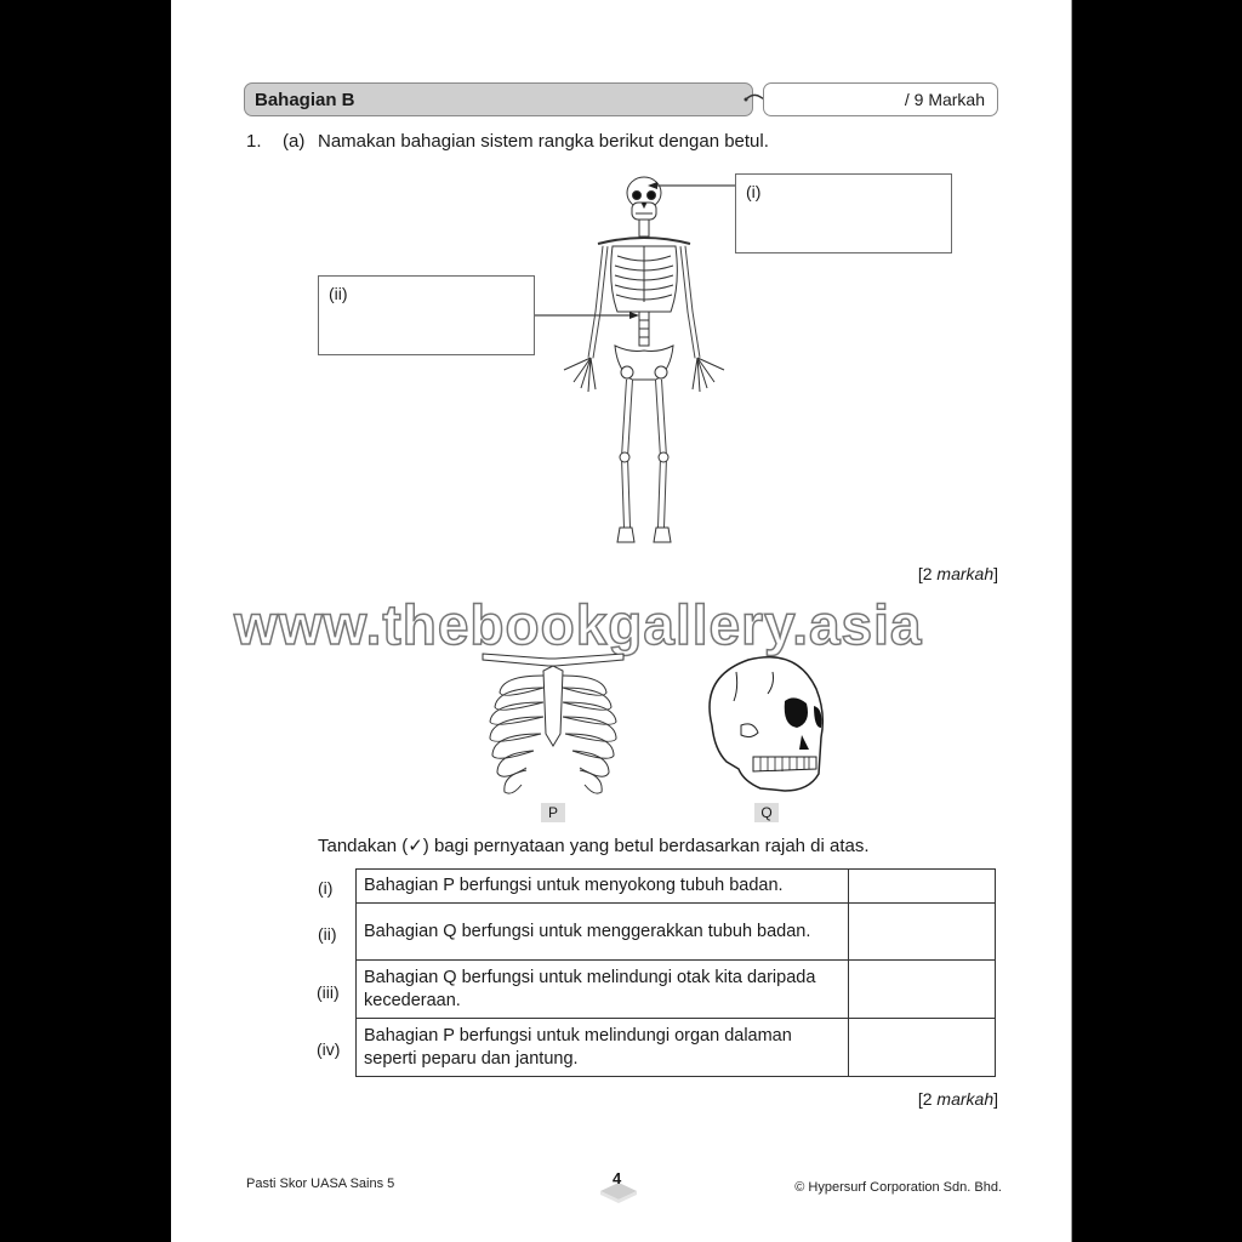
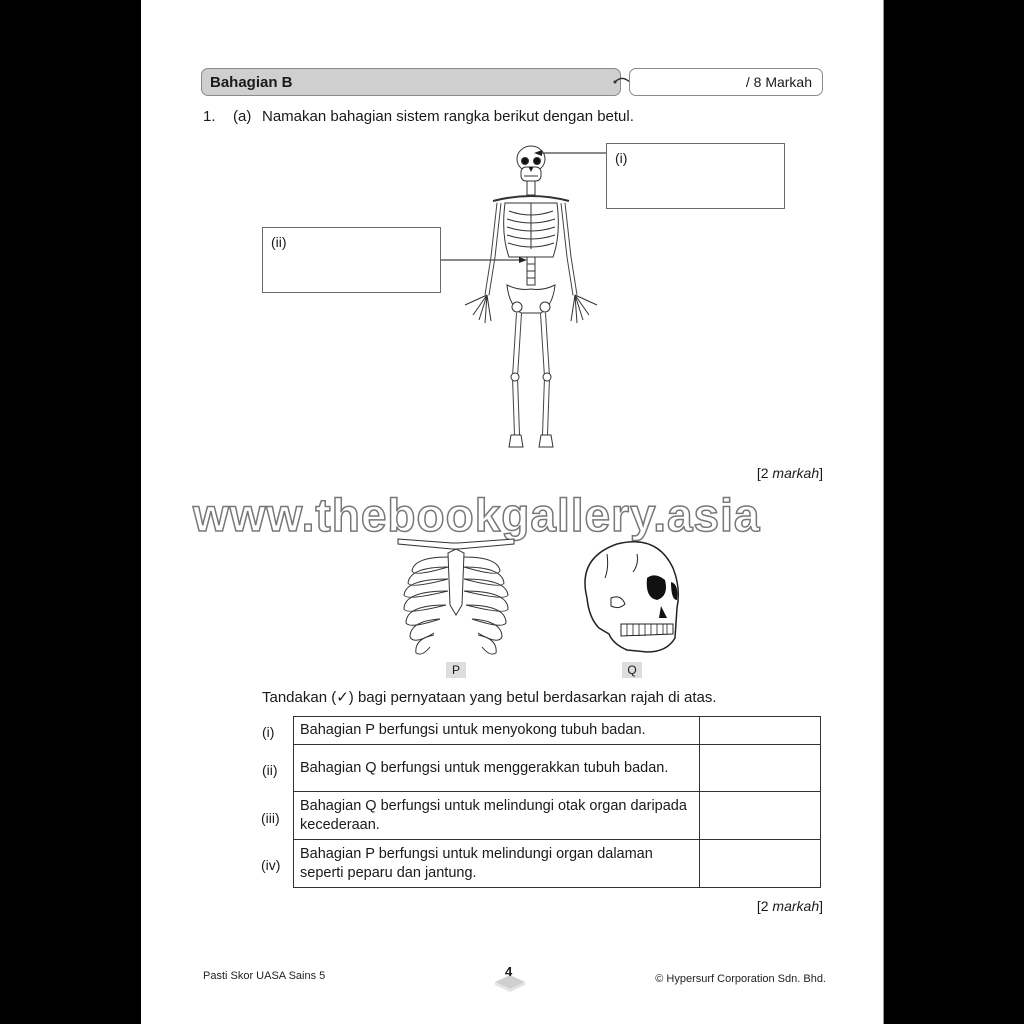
  Bahagian B
- / 9 Markah
+ / 8 Markah
  1.
  (a)
  Namakan bahagian sistem rangka berikut dengan betul.
  (i)
  (ii)
  [2 markah]
  www.thebookgallery.asia
  P
  Q
  Tandakan (✓) bagi pernyataan yang betul berdasarkan rajah di atas.
  (i)
  (ii)
  (iii)
  (iv)
  Bahagian P berfungsi untuk menyokong tubuh badan.
  Bahagian Q berfungsi untuk menggerakkan tubuh badan.
- Bahagian Q berfungsi untuk melindungi otak kita daripada kecederaan.
+ Bahagian Q berfungsi untuk melindungi otak organ daripada kecederaan.
  Bahagian P berfungsi untuk melindungi organ dalaman seperti peparu dan jantung.
  [2 markah]
  Pasti Skor UASA Sains 5
  4
  © Hypersurf Corporation Sdn. Bhd.
